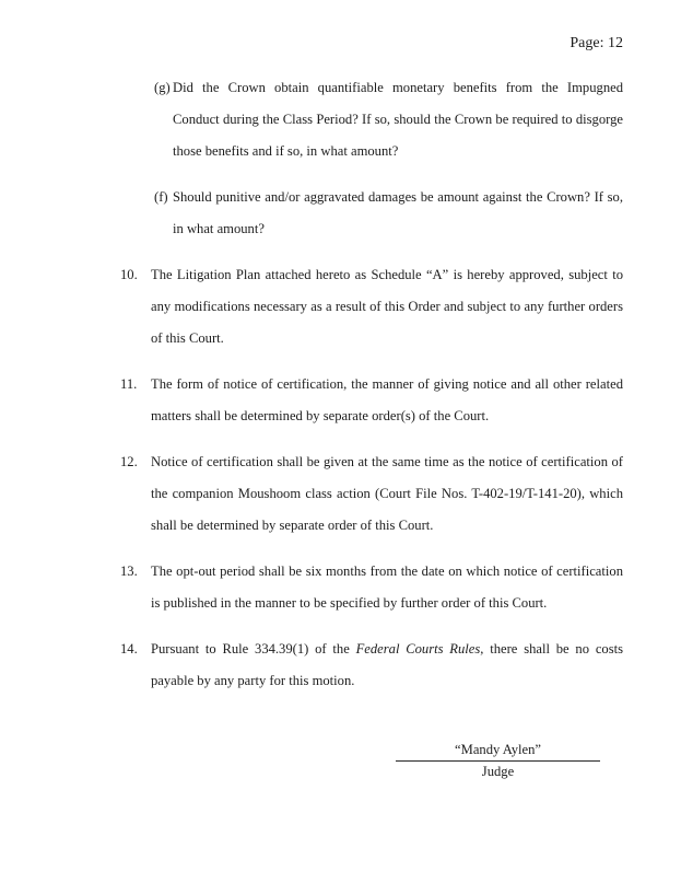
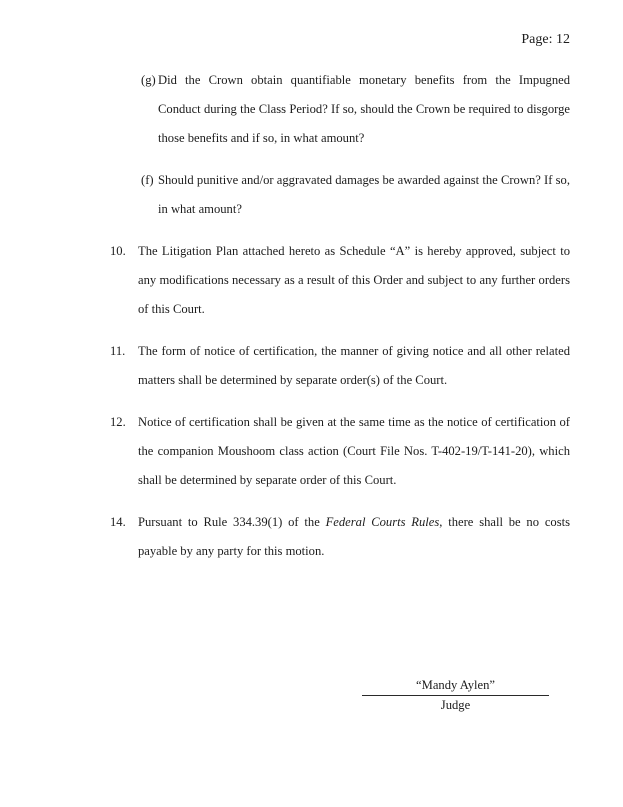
  Page: 12
  (g)
  Did the Crown obtain quantifiable monetary benefits from the Impugned Conduct during the Class Period? If so, should the Crown be required to disgorge those benefits and if so, in what amount?
  (f)
- Should punitive and/or aggravated damages be amount against the Crown? If so, in what amount?
+ Should punitive and/or aggravated damages be awarded against the Crown? If so, in what amount?
  10.
  The Litigation Plan attached hereto as Schedule “A” is hereby approved, subject to any modifications necessary as a result of this Order and subject to any further orders of this Court.
  11.
  The form of notice of certification, the manner of giving notice and all other related matters shall be determined by separate order(s) of the Court.
  12.
  Notice of certification shall be given at the same time as the notice of certification of the companion Moushoom class action (Court File Nos. T-402-19/T-141-20), which shall be determined by separate order of this Court.
- 13.
- The opt-out period shall be six months from the date on which notice of certification is published in the manner to be specified by further order of this Court.
  14.
  Pursuant to Rule 334.39(1) of the Federal Courts Rules, there shall be no costs payable by any party for this motion.
  “Mandy Aylen”
  Judge
